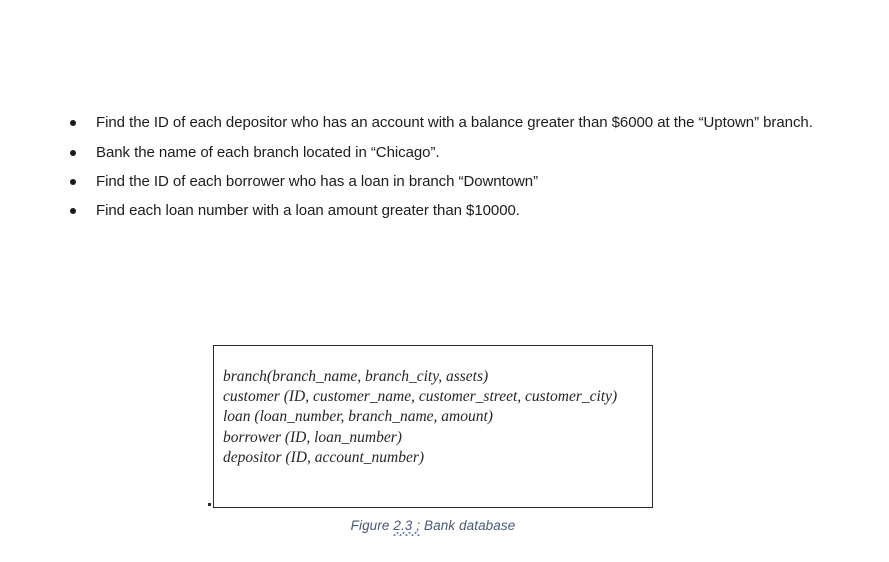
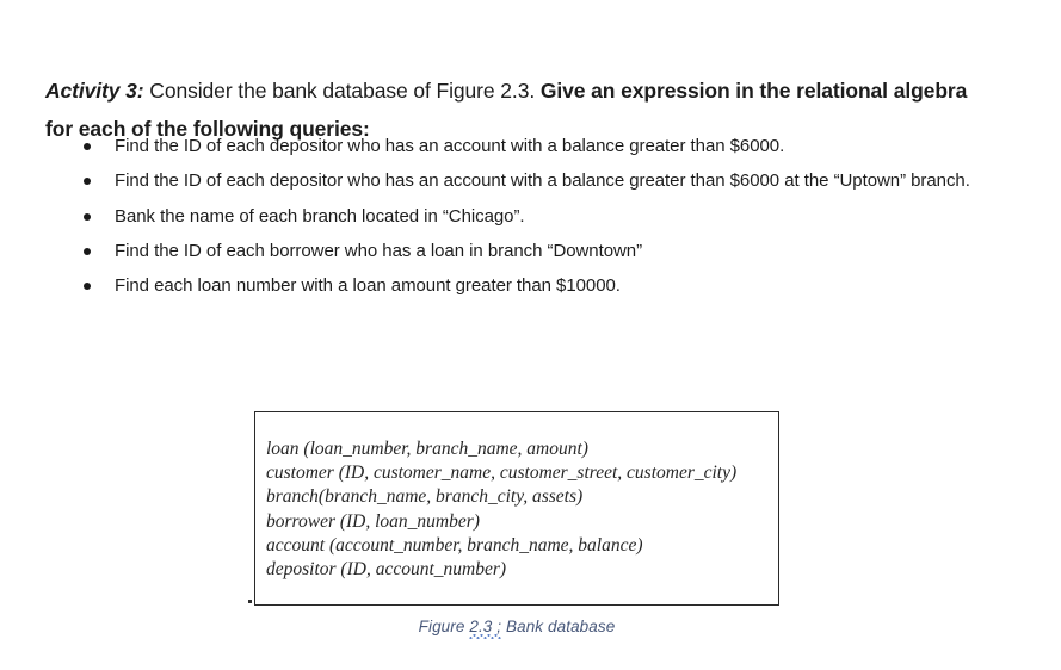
+ Activity 3: Consider the bank database of Figure 2.3. Give an expression in the relational algebra for each of the following queries:
+ Find the ID of each depositor who has an account with a balance greater than $6000.
  Find the ID of each depositor who has an account with a balance greater than $6000 at the “Uptown” branch.
  Bank the name of each branch located in “Chicago”.
  Find the ID of each borrower who has a loan in branch “Downtown”
  Find each loan number with a loan amount greater than $10000.
- branch(branch_name, branch_city, assets)
+ loan (loan_number, branch_name, amount)
  customer (ID, customer_name, customer_street, customer_city)
- loan (loan_number, branch_name, amount)
+ branch(branch_name, branch_city, assets)
  borrower (ID, loan_number)
+ account (account_number, branch_name, balance)
  depositor (ID, account_number)
  Figure 2.3 ; Bank database
